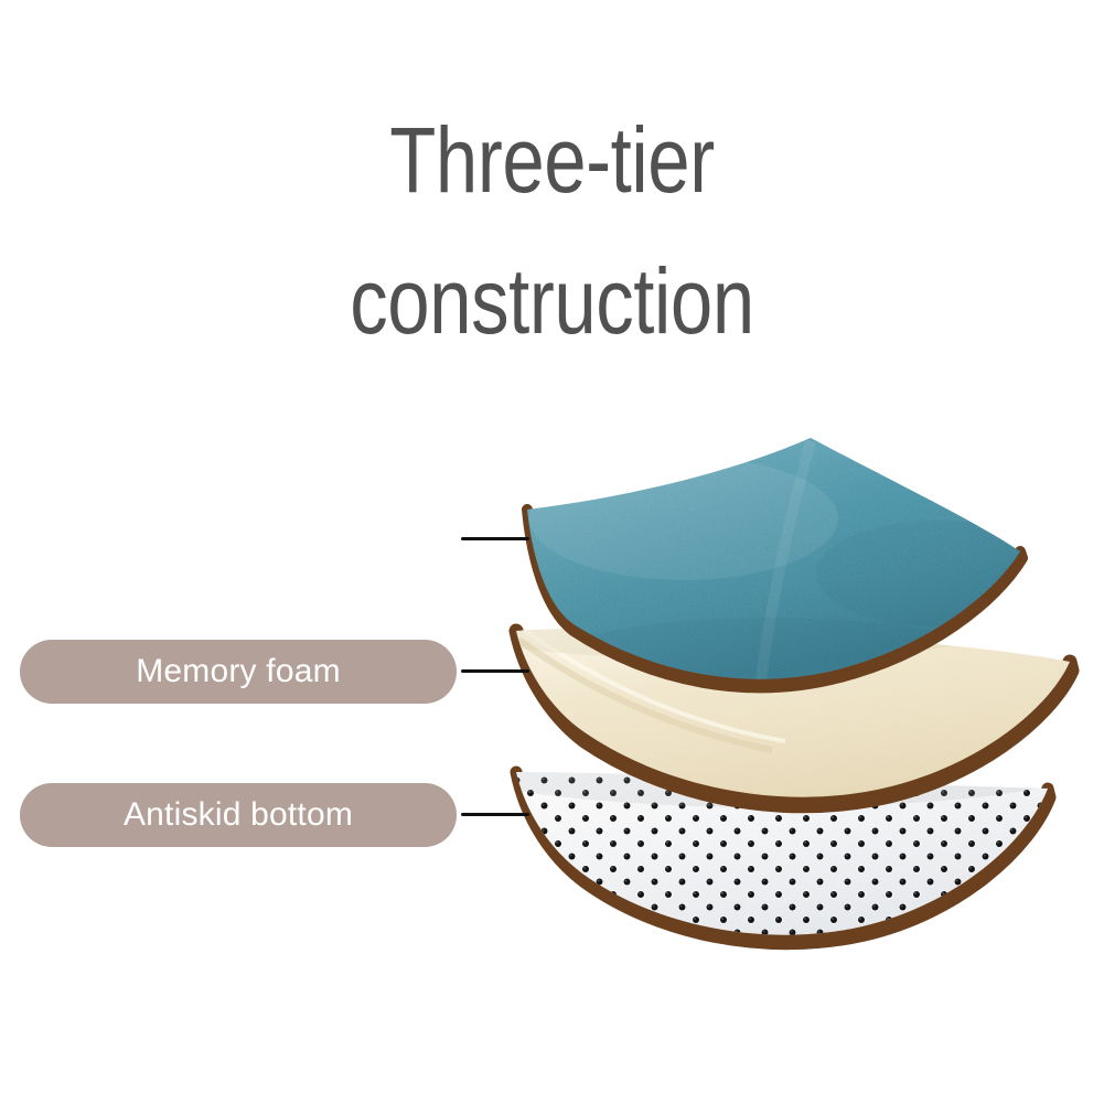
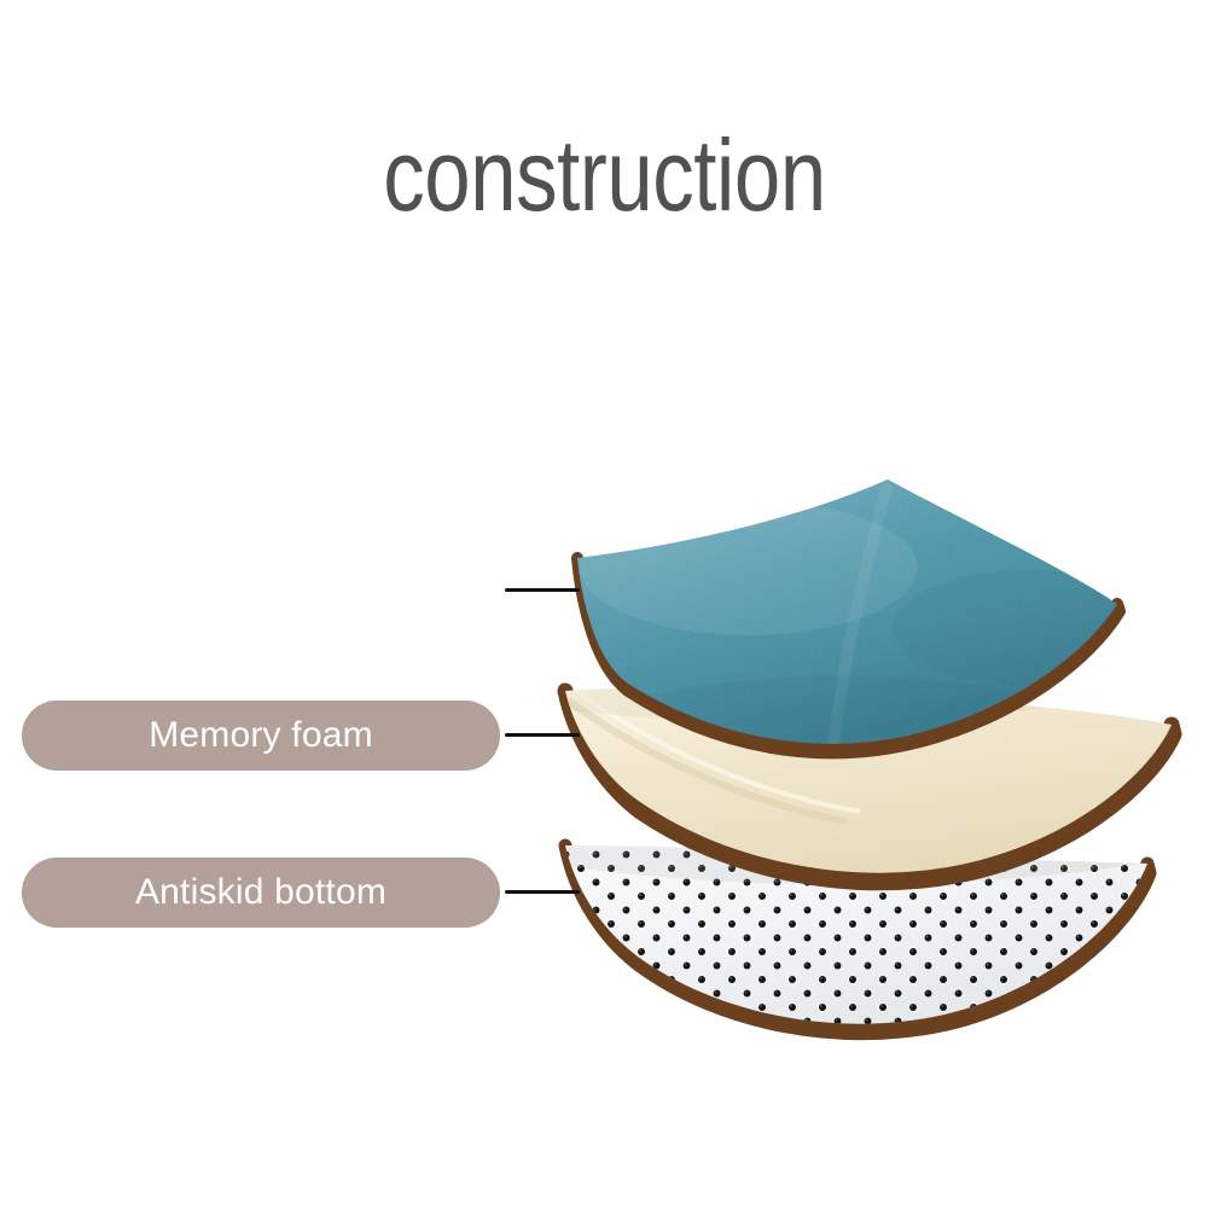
- Three-tier
  construction
  Memory foam
  Antiskid bottom
